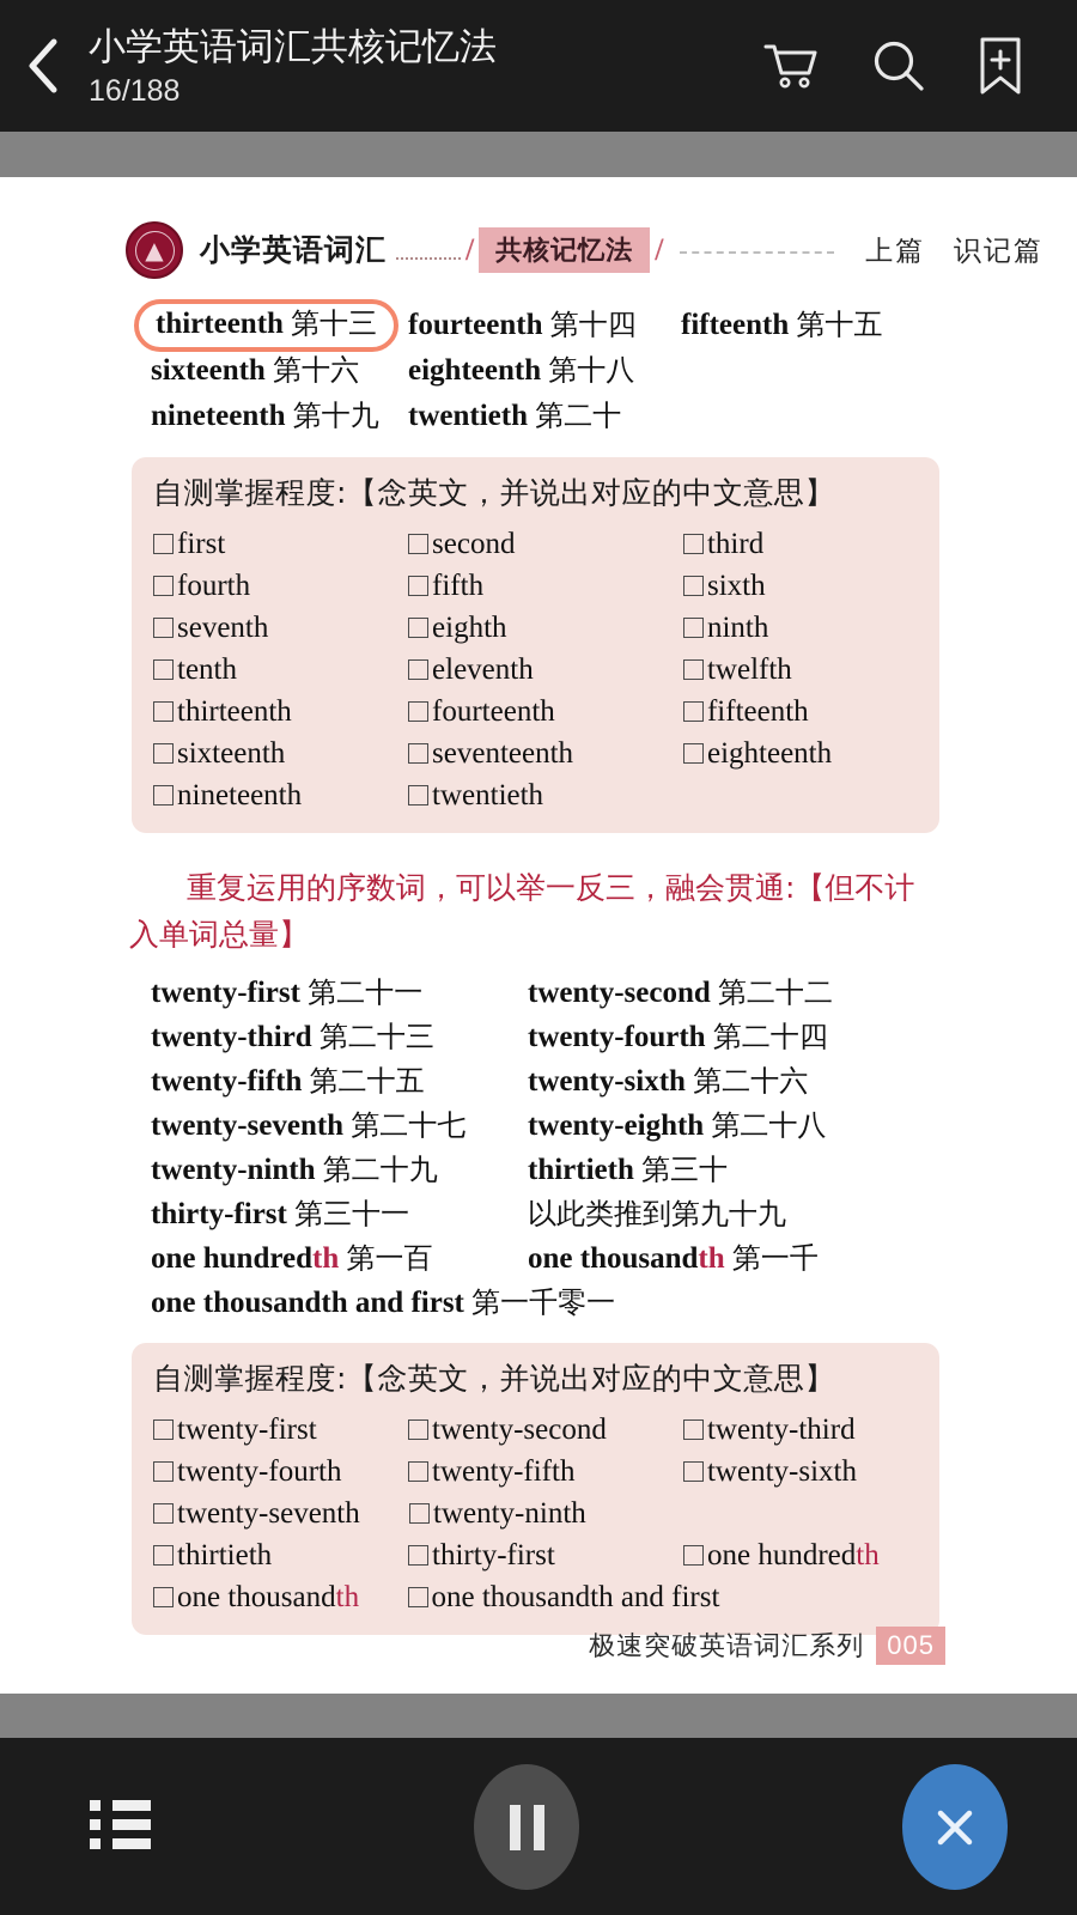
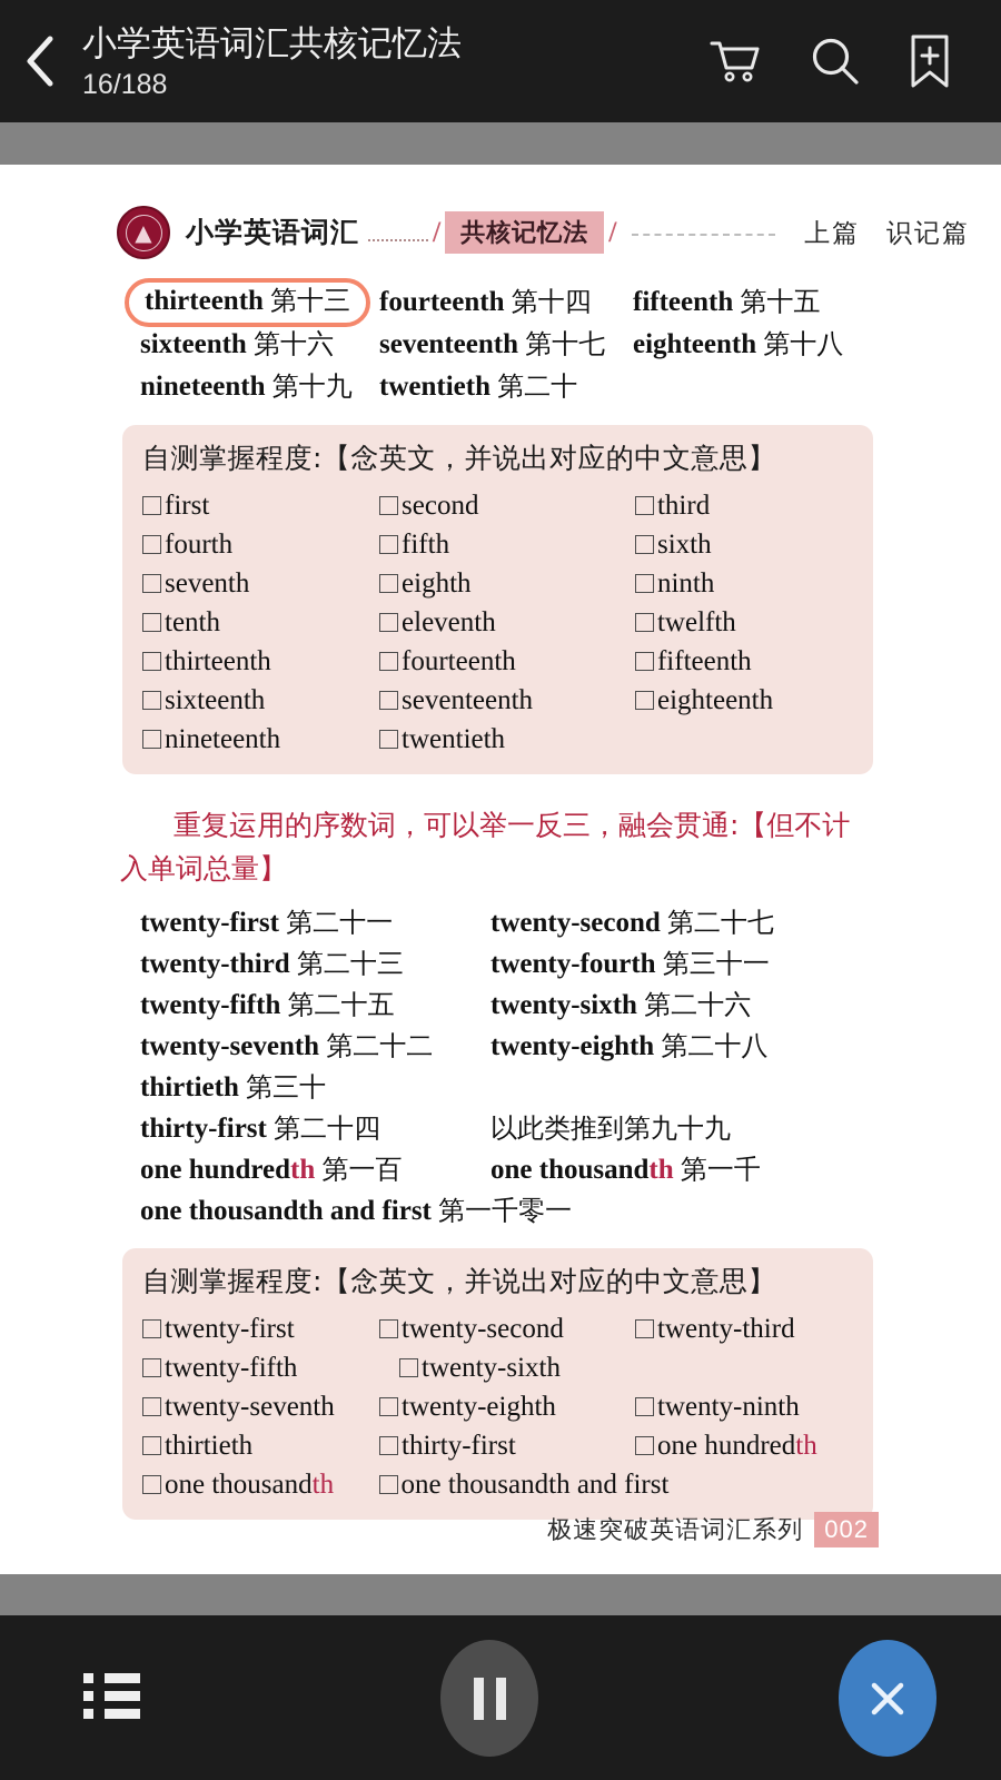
  小学英语词汇共核记忆法
  16/188
  ▲
  小学英语词汇
  /
  共核记忆法
  /
  上篇 识记篇
  thirteenth 第十三
  fourteenth 第十四
  fifteenth 第十五
  sixteenth 第十六
+ seventeenth 第十七
  eighteenth 第十八
  nineteenth 第十九
  twentieth 第二十
  自测掌握程度:【念英文，并说出对应的中文意思】
  first
  second
  third
  fourth
  fifth
  sixth
  seventh
  eighth
  ninth
  tenth
  eleventh
  twelfth
  thirteenth
  fourteenth
  fifteenth
  sixteenth
  seventeenth
  eighteenth
  nineteenth
  twentieth
  重复运用的序数词，可以举一反三，融会贯通:【但不计入单词总量】
  twenty-first 第二十一
- twenty-second 第二十二
+ twenty-second 第二十七
  twenty-third 第二十三
- twenty-fourth 第二十四
+ twenty-fourth 第三十一
  twenty-fifth 第二十五
  twenty-sixth 第二十六
- twenty-seventh 第二十七
+ twenty-seventh 第二十二
  twenty-eighth 第二十八
- twenty-ninth 第二十九
  thirtieth 第三十
- thirty-first 第三十一
+ thirty-first 第二十四
  以此类推到第九十九
  one hundredth 第一百
  one thousandth 第一千
  one thousandth and first 第一千零一
  自测掌握程度:【念英文，并说出对应的中文意思】
  twenty-first
  twenty-second
  twenty-third
- twenty-fourth
  twenty-fifth
  twenty-sixth
  twenty-seventh
+ twenty-eighth
  twenty-ninth
  thirtieth
  thirty-first
  one hundred
  th
  one thousand
  th
  one thousandth and first
  极速突破英语词汇系列
- 005
+ 002
